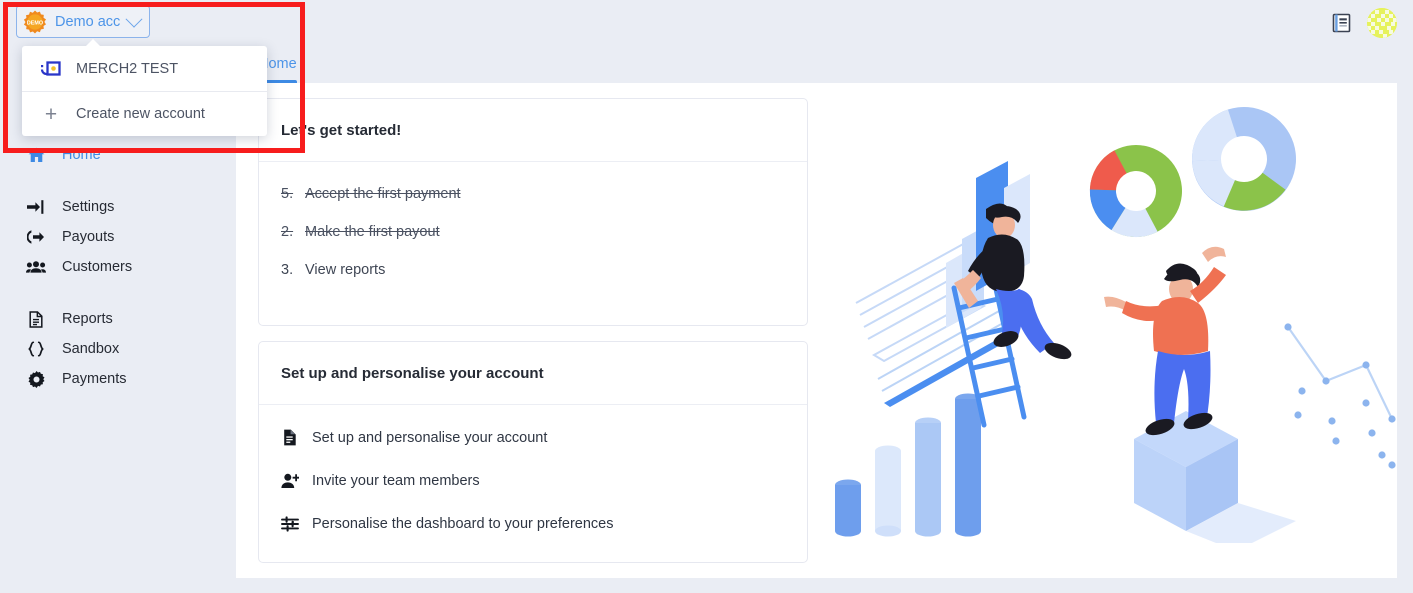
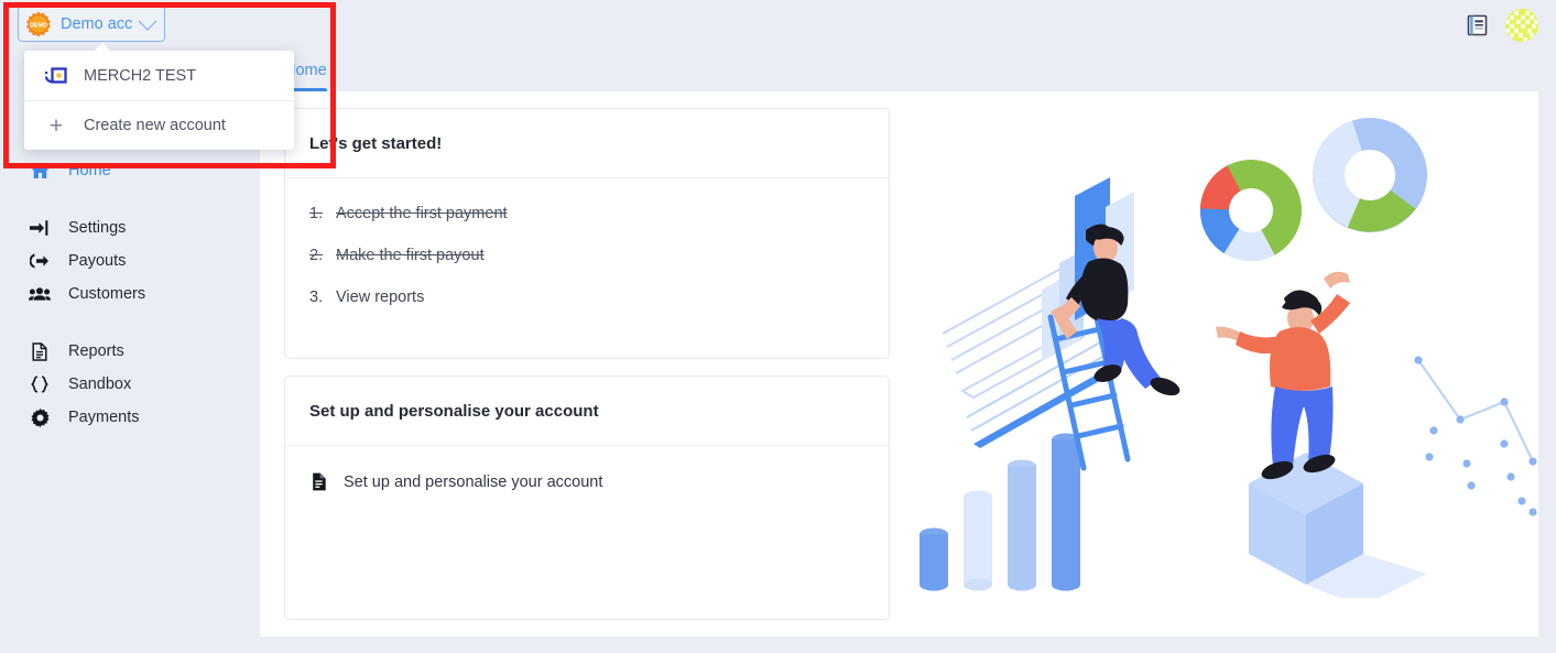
  Demo acc
  MERCH2 TEST
  +
  Create new account
  Home
  Settings
  Payouts
  Customers
  Reports
  Sandbox
  Payments
  ome
  Let's get started!
- 5.
+ 1.
  Accept the first payment
  2.
  Make the first payout
  3.
  View reports
  Set up and personalise your account
  Set up and personalise your account
- Invite your team members
- Personalise the dashboard to your preferences
